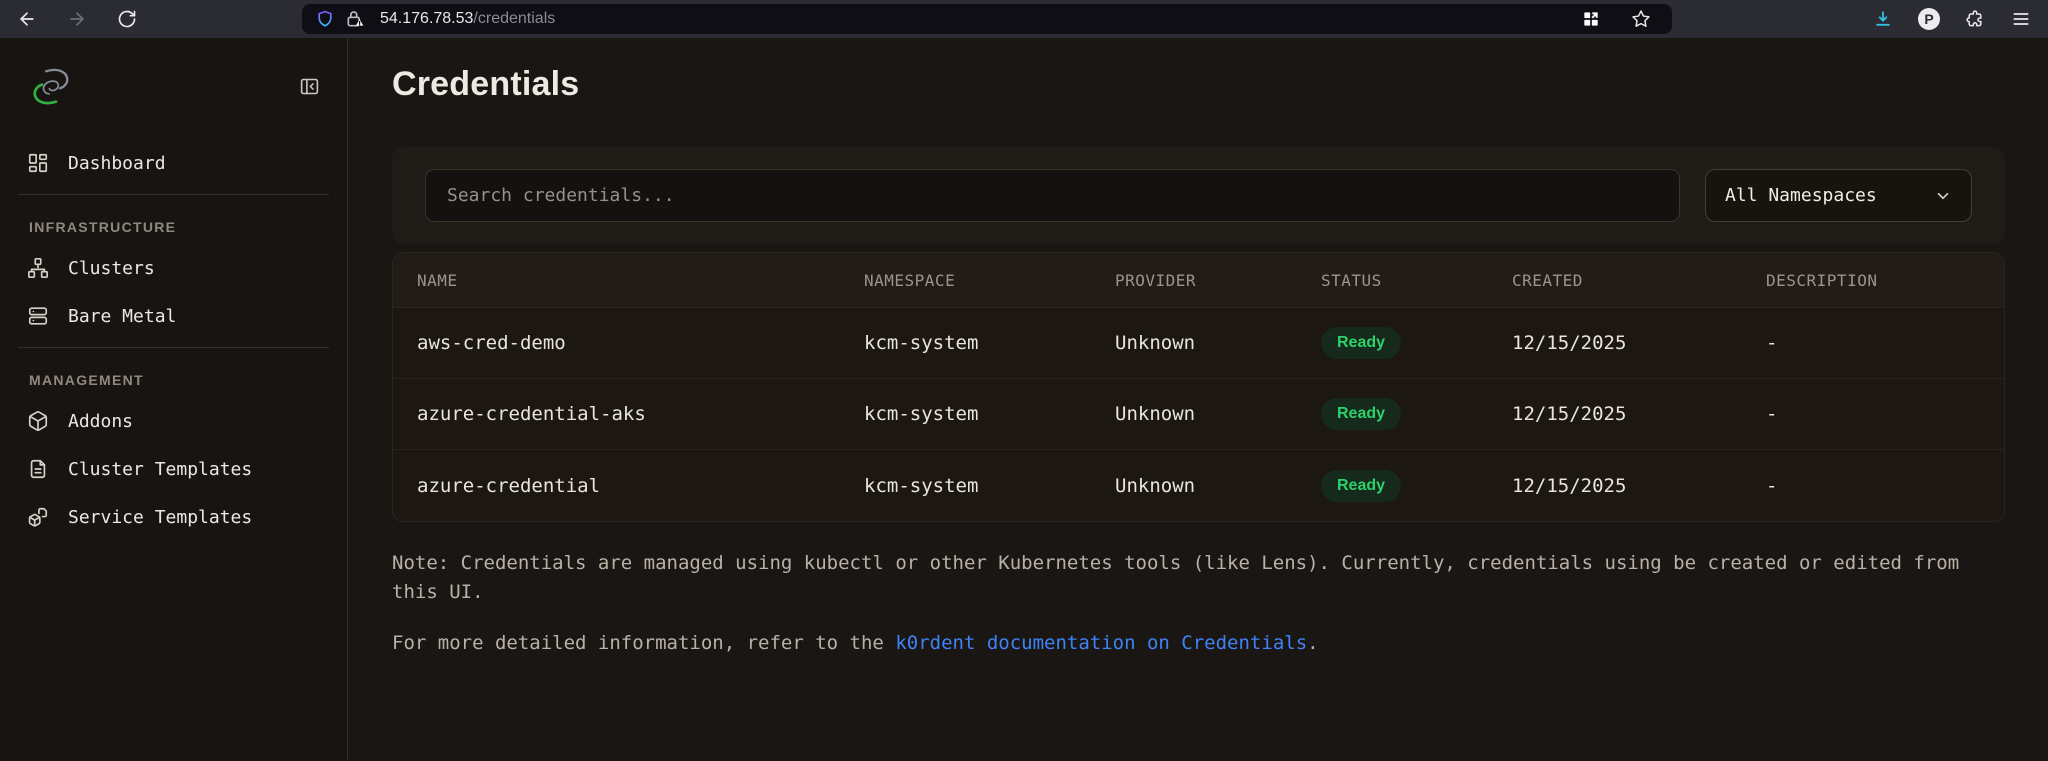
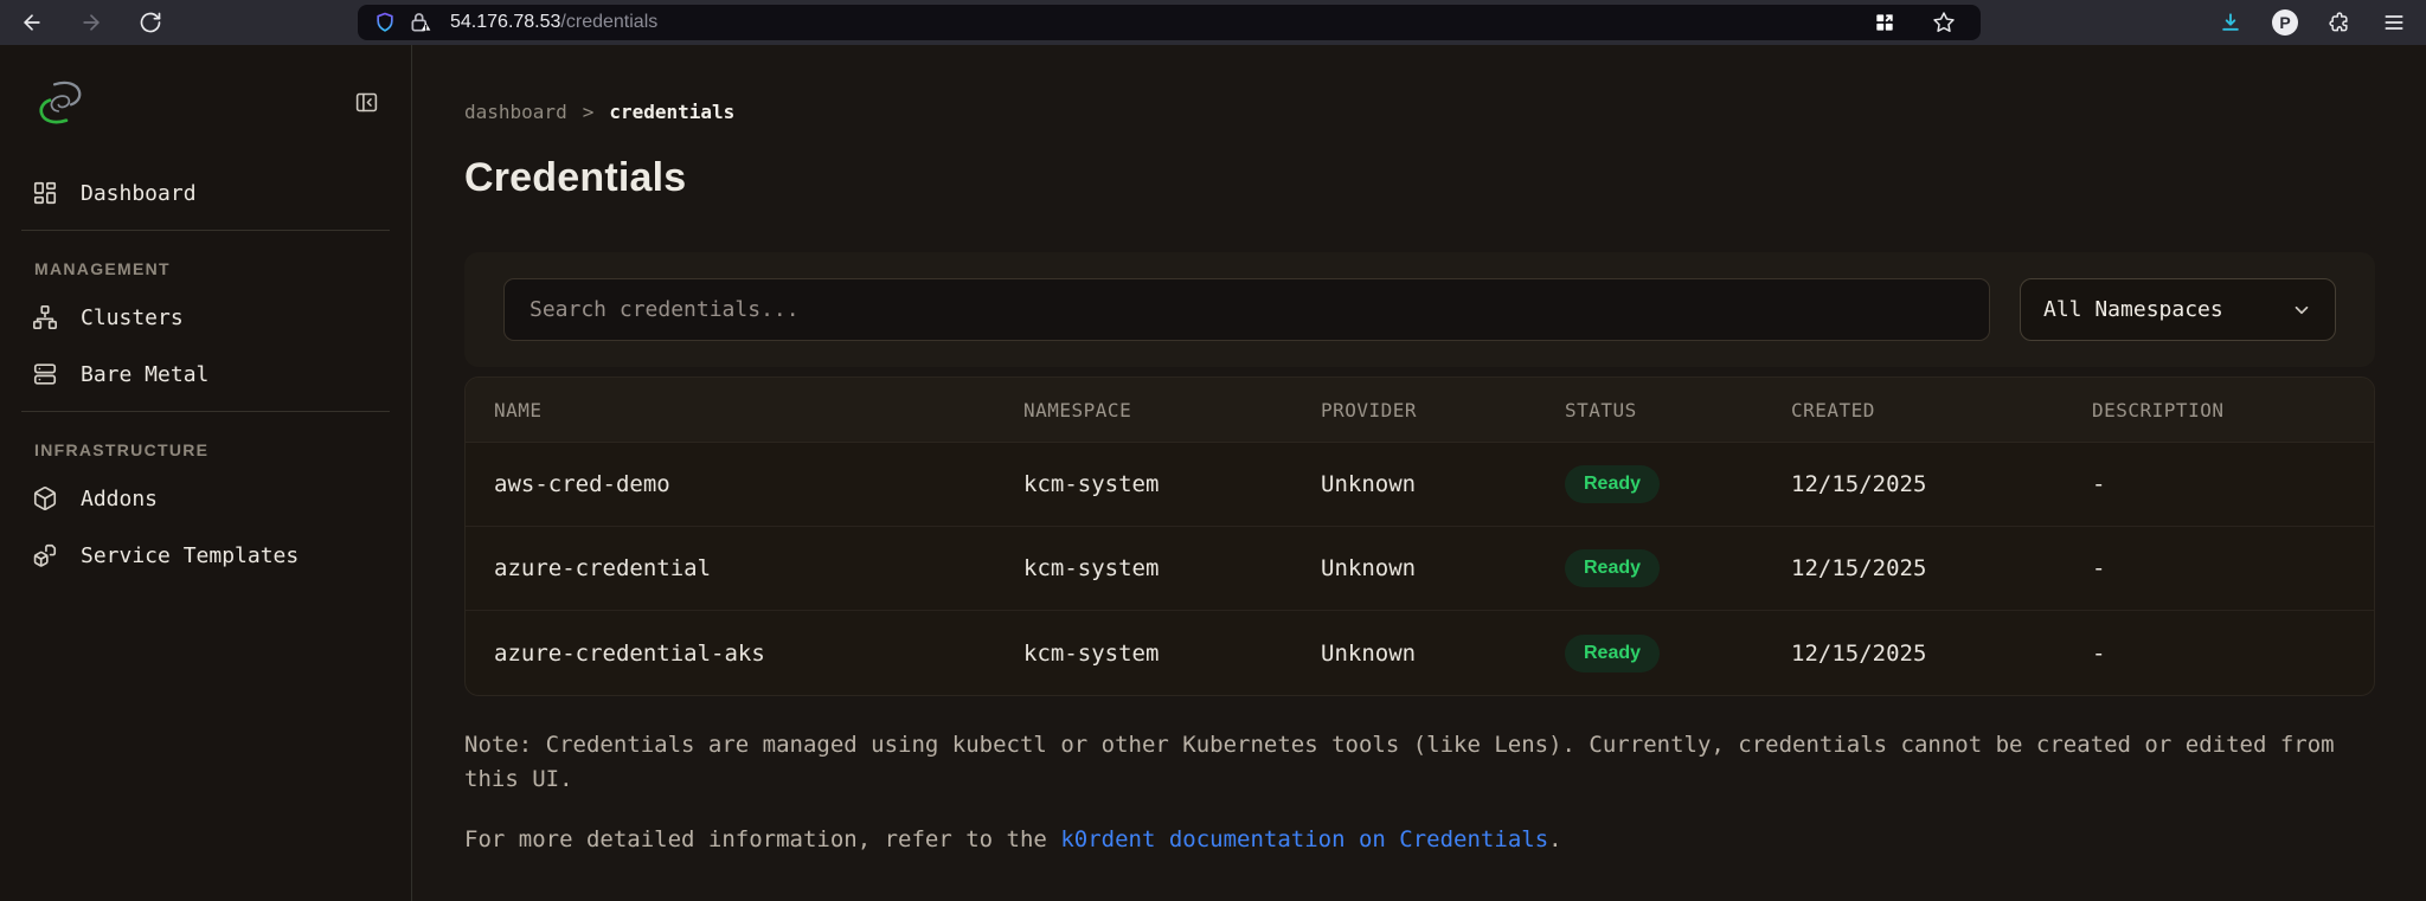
  54.176.78.53/credentials
  P
  Dashboard
- INFRASTRUCTURE
+ MANAGEMENT
  Clusters
  Bare Metal
- MANAGEMENT
+ INFRASTRUCTURE
  Addons
- Cluster Templates
  Service Templates
+ dashboard
+ >
+ credentials
  Credentials
  Search credentials...
  All Namespaces
  NAME
  NAMESPACE
  PROVIDER
  STATUS
  CREATED
  DESCRIPTION
  aws-cred-demo
  kcm-system
  Unknown
  Ready
  12/15/2025
  -
- azure-credential-aks
+ azure-credential
  kcm-system
  Unknown
  Ready
  12/15/2025
  -
- azure-credential
+ azure-credential-aks
  kcm-system
  Unknown
  Ready
  12/15/2025
  -
- Note: Credentials are managed using kubectl or other Kubernetes tools (like Lens). Currently, credentials using be created or edited from this UI.
+ Note: Credentials are managed using kubectl or other Kubernetes tools (like Lens). Currently, credentials cannot be created or edited from this UI.
  For more detailed information, refer to the k0rdent documentation on Credentials.
